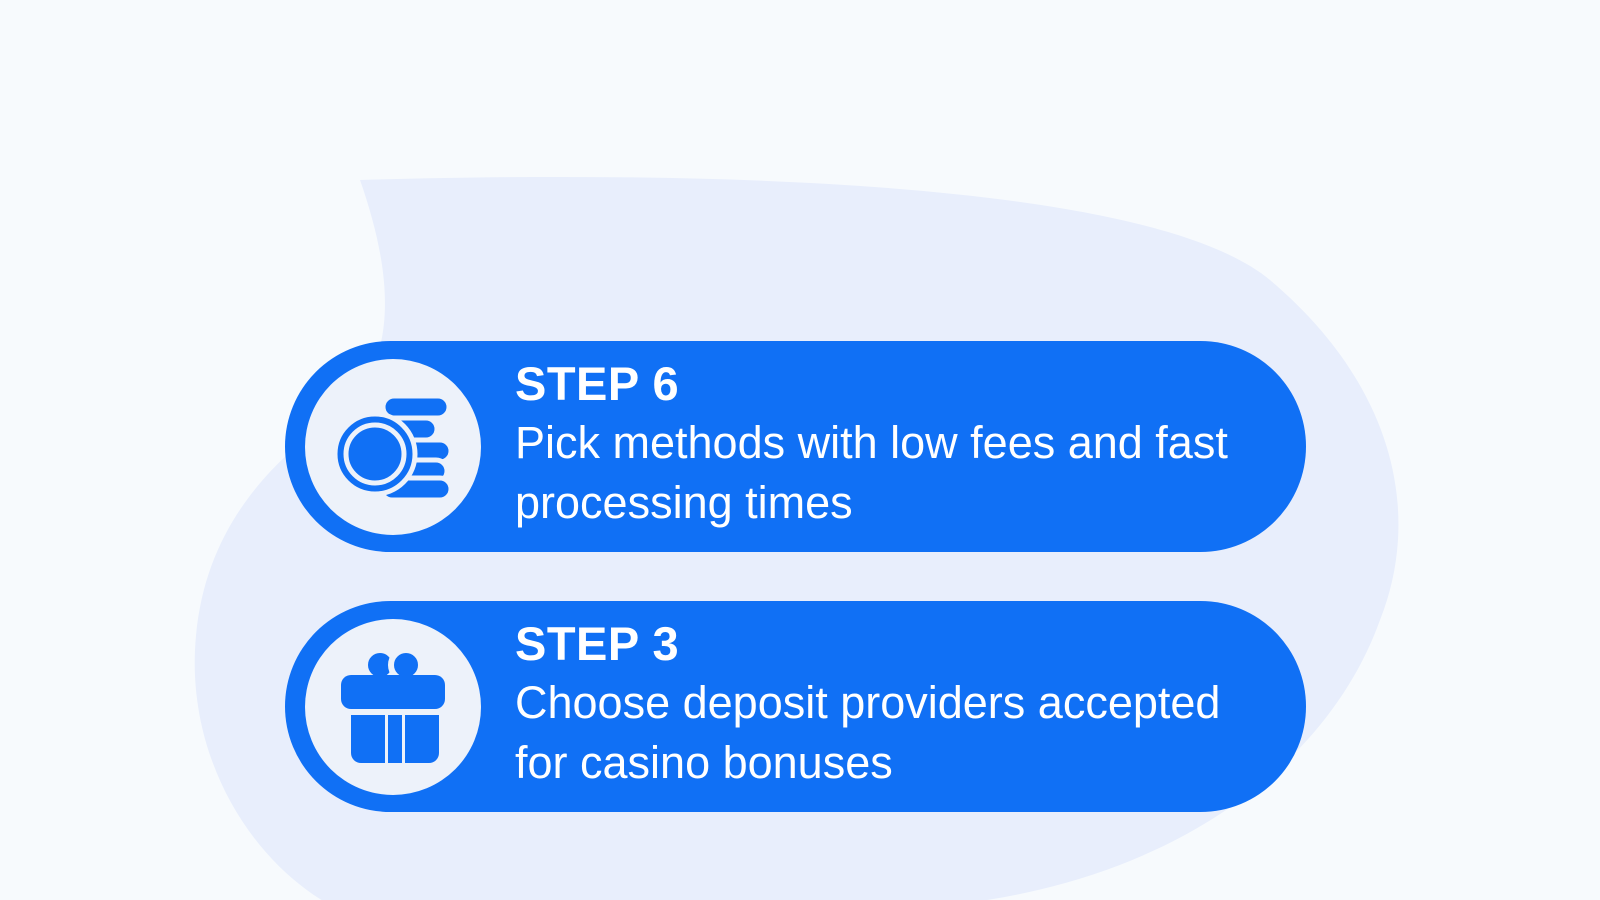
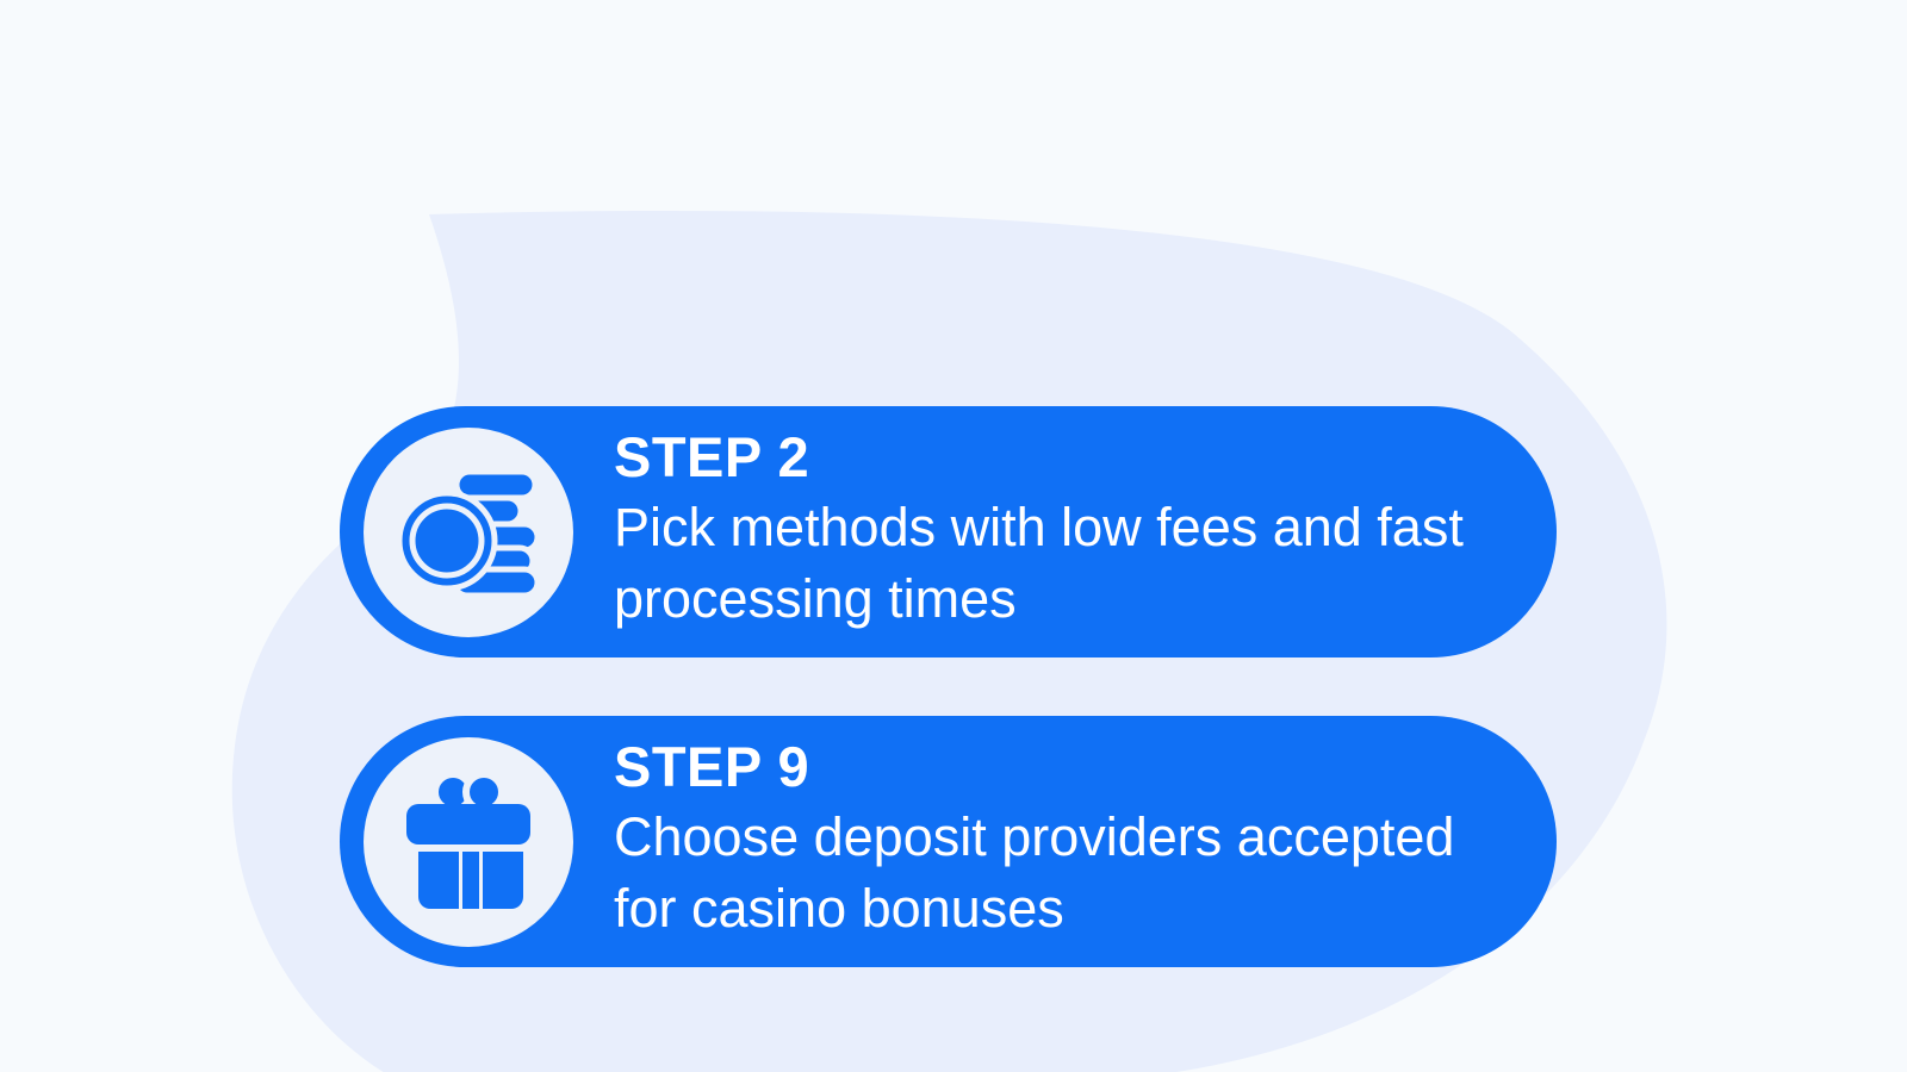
- STEP 6
+ STEP 2
  Pick methods with low fees and fast processing times
- STEP 3
+ STEP 9
  Choose deposit providers accepted for casino bonuses
